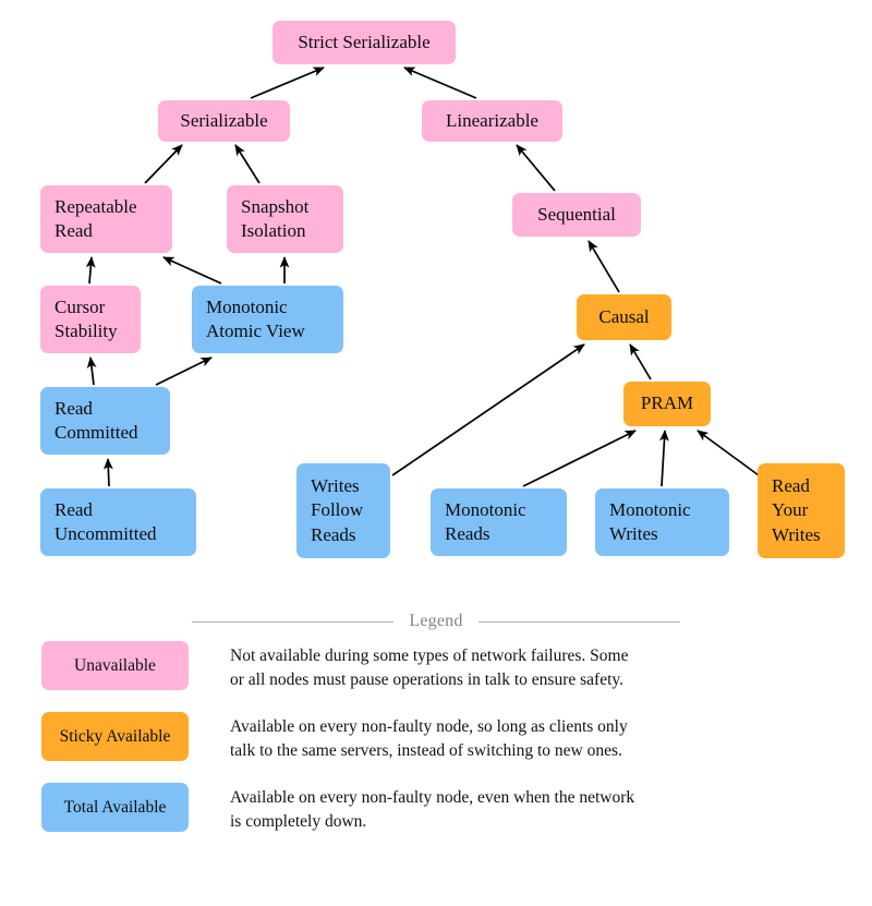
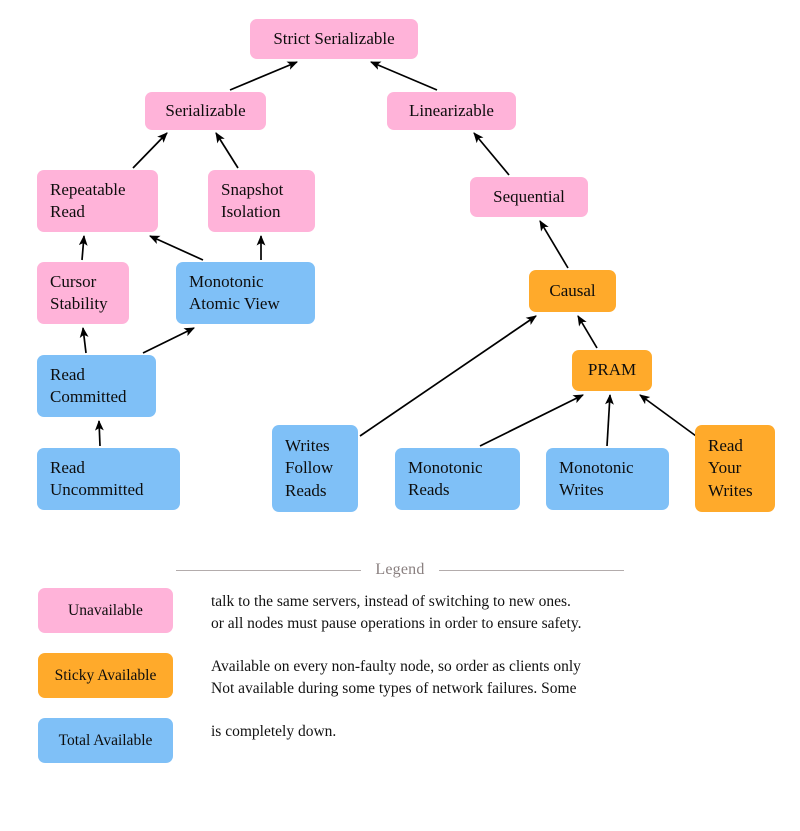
  Strict Serializable
  Serializable
  Linearizable
  Repeatable
  Read
  Snapshot
  Isolation
  Sequential
  Cursor
  Stability
  Monotonic
  Atomic View
  Causal
  Read
  Committed
  PRAM
  Read
  Uncommitted
  Writes
  Follow
  Reads
  Monotonic
  Reads
  Monotonic
  Writes
  Read
  Your
  Writes
  Legend
  Unavailable
- Not available during some types of network failures. Some
+ talk to the same servers, instead of switching to new ones.
- or all nodes must pause operations in talk to ensure safety.
+ or all nodes must pause operations in order to ensure safety.
  Sticky Available
- Available on every non-faulty node, so long as clients only
+ Available on every non-faulty node, so order as clients only
- talk to the same servers, instead of switching to new ones.
+ Not available during some types of network failures. Some
  Total Available
- Available on every non-faulty node, even when the network
  is completely down.
